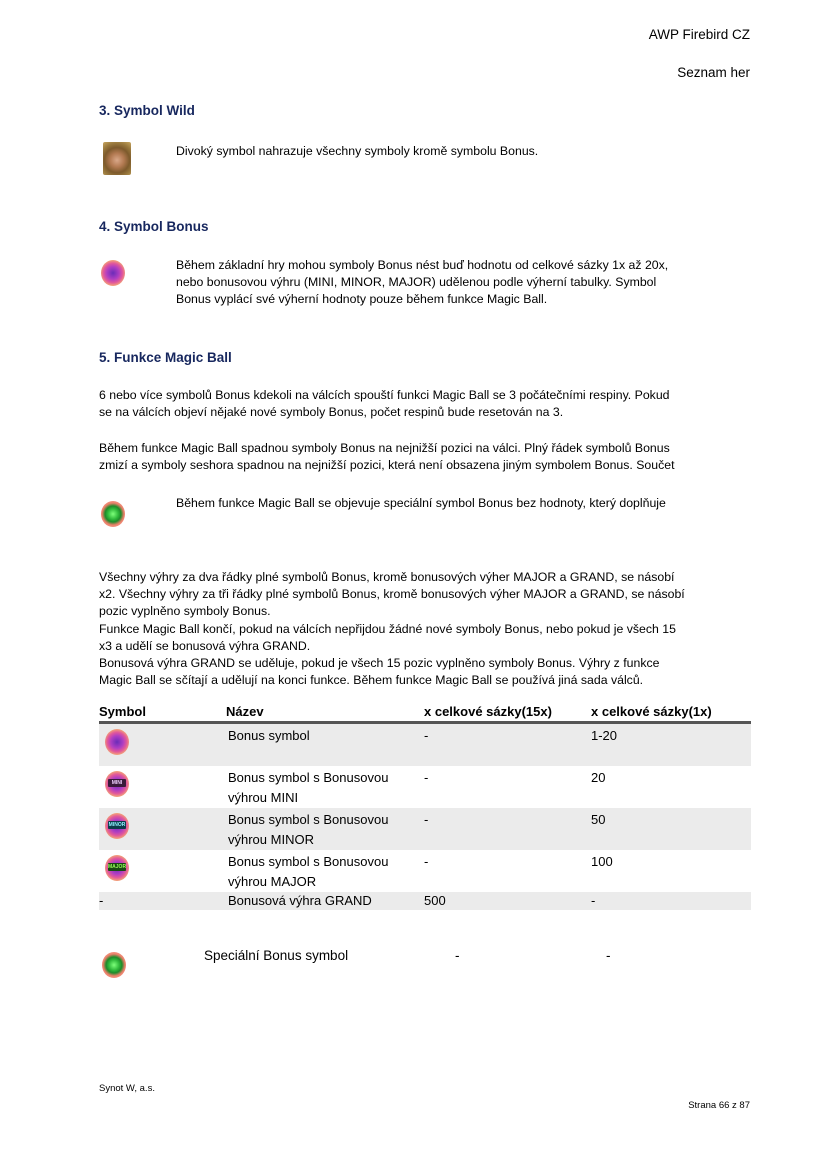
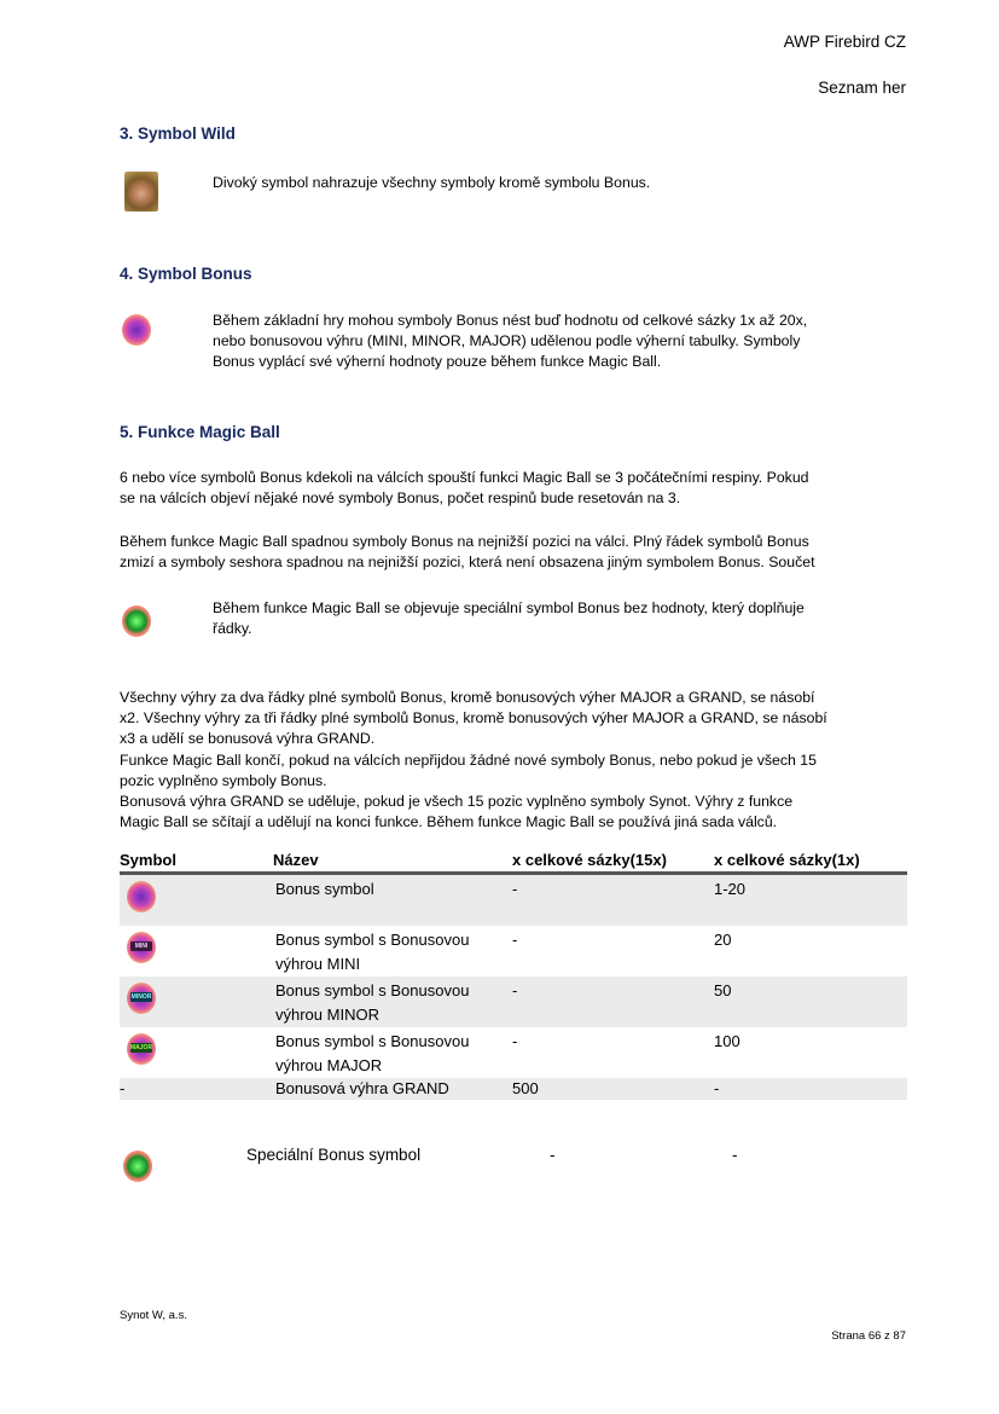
  AWP Firebird CZ
  Seznam her
  3. Symbol Wild
  Divoký symbol nahrazuje všechny symboly kromě symbolu Bonus.
  4. Symbol Bonus
  Během základní hry mohou symboly Bonus nést buď hodnotu od celkové sázky 1x až 20x,
- nebo bonusovou výhru (MINI, MINOR, MAJOR) udělenou podle výherní tabulky. Symbol
+ nebo bonusovou výhru (MINI, MINOR, MAJOR) udělenou podle výherní tabulky. Symboly
  Bonus vyplácí své výherní hodnoty pouze během funkce Magic Ball.
  5. Funkce Magic Ball
  6 nebo více symbolů Bonus kdekoli na válcích spouští funkci Magic Ball se 3 počátečními respiny. Pokud
  se na válcích objeví nějaké nové symboly Bonus, počet respinů bude resetován na 3.
  Během funkce Magic Ball spadnou symboly Bonus na nejnižší pozici na válci. Plný řádek symbolů Bonus
  zmizí a symboly seshora spadnou na nejnižší pozici, která není obsazena jiným symbolem Bonus. Součet
  Během funkce Magic Ball se objevuje speciální symbol Bonus bez hodnoty, který doplňuje
+ řádky.
  Všechny výhry za dva řádky plné symbolů Bonus, kromě bonusových výher MAJOR a GRAND, se násobí
  x2. Všechny výhry za tři řádky plné symbolů Bonus, kromě bonusových výher MAJOR a GRAND, se násobí
- pozic vyplněno symboly Bonus.
+ x3 a udělí se bonusová výhra GRAND.
  Funkce Magic Ball končí, pokud na válcích nepřijdou žádné nové symboly Bonus, nebo pokud je všech 15
- x3 a udělí se bonusová výhra GRAND.
+ pozic vyplněno symboly Bonus.
- Bonusová výhra GRAND se uděluje, pokud je všech 15 pozic vyplněno symboly Bonus. Výhry z funkce
+ Bonusová výhra GRAND se uděluje, pokud je všech 15 pozic vyplněno symboly Synot. Výhry z funkce
  Magic Ball se sčítají a udělují na konci funkce. Během funkce Magic Ball se používá jiná sada válců.
  Symbol	Název	x celkové sázky(15x)	x celkové sázky(1x)
  	Bonus symbol	-	1-20
  	Bonus symbol s Bonusovouvýhrou MINI	-	20
  	Bonus symbol s Bonusovouvýhrou MINOR	-	50
  	Bonus symbol s Bonusovouvýhrou MAJOR	-	100
  -	Bonusová výhra GRAND	500	-
  Speciální Bonus symbol
  -
  -
  Synot W, a.s.
  Strana 66 z 87
